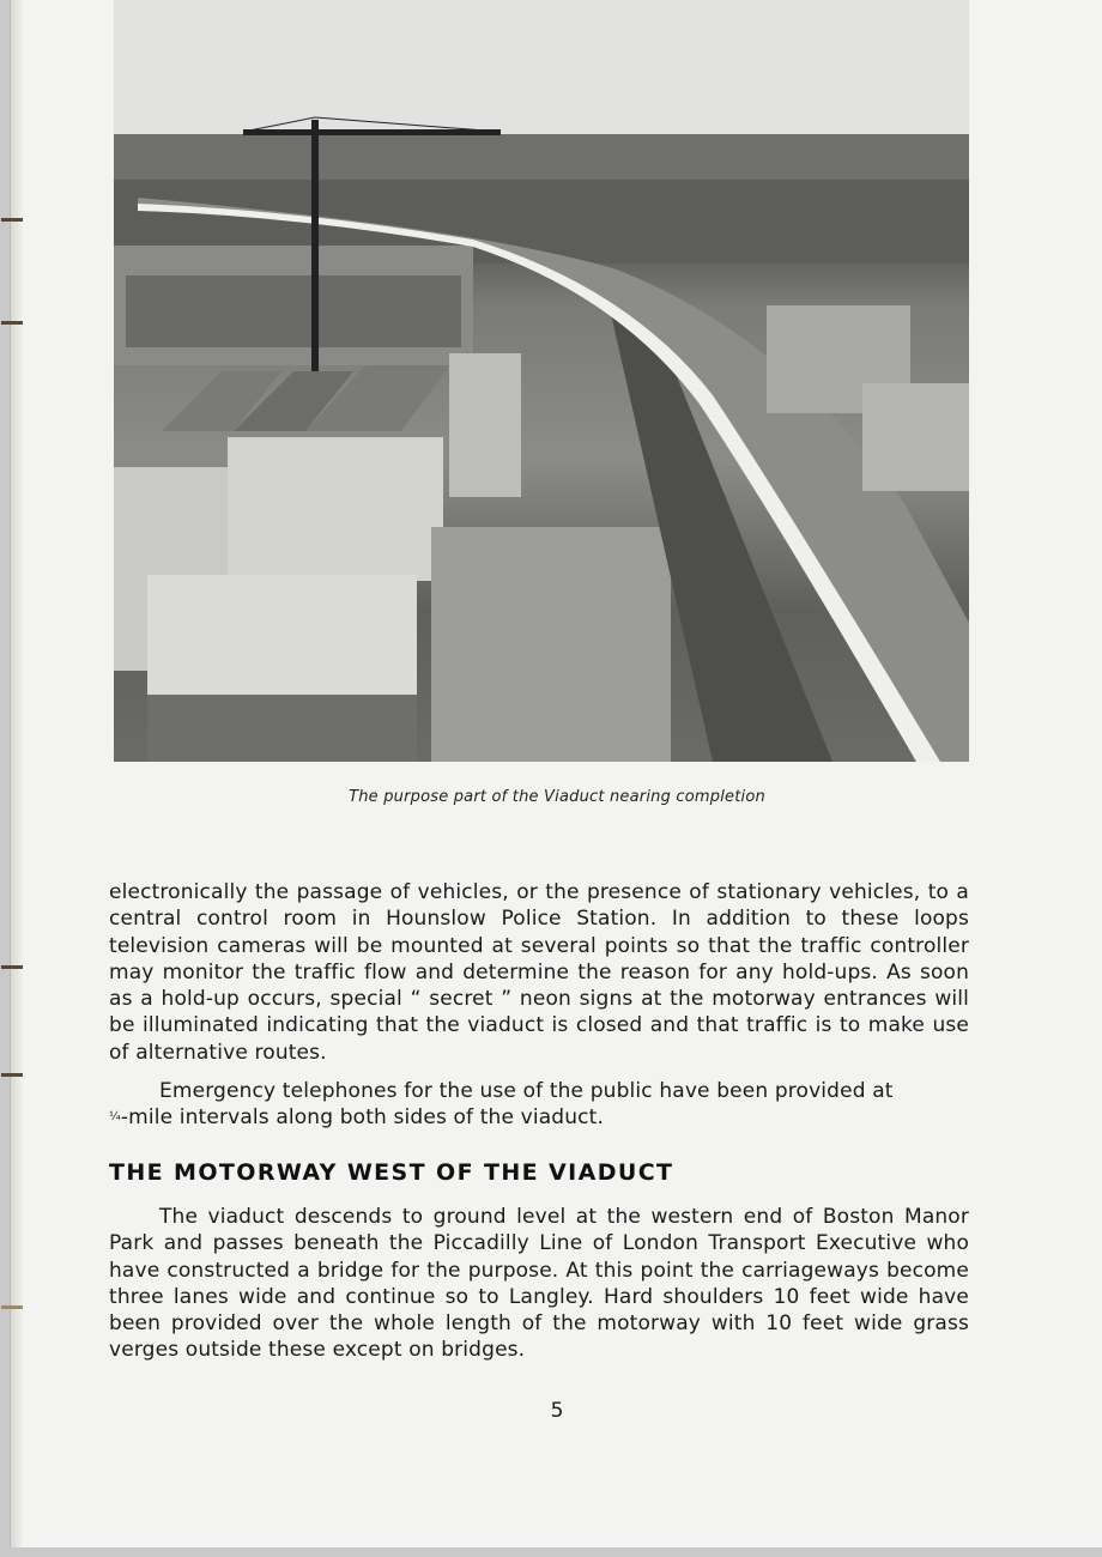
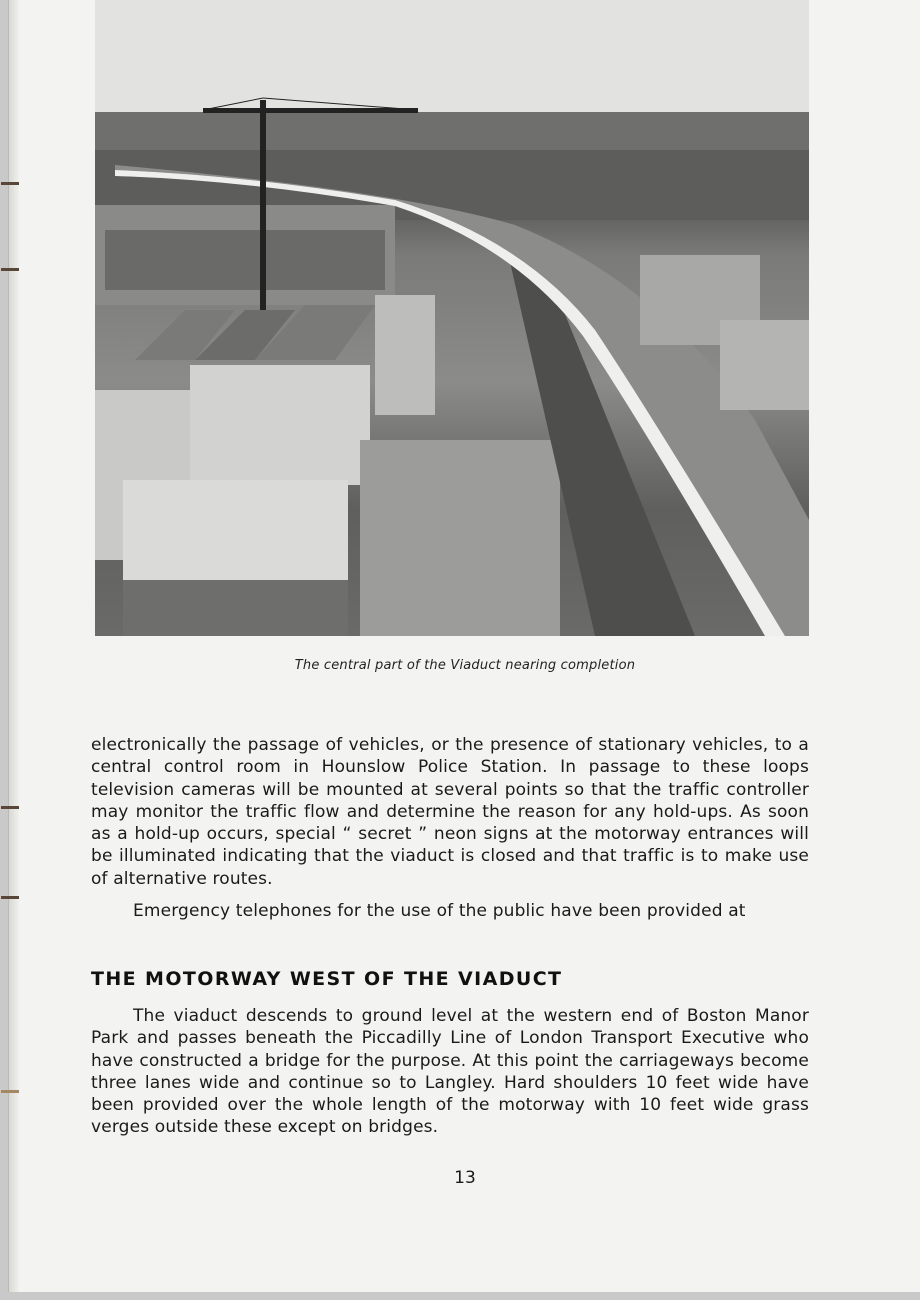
- The purpose part of the Viaduct nearing completion
+ The central part of the Viaduct nearing completion
- electronically the passage of vehicles, or the presence of stationary vehicles, to a central control room in Hounslow Police Station. In addition to these loops television cameras will be mounted at several points so that the traffic controller may monitor the traffic flow and determine the reason for any hold-ups. As soon as a hold-up occurs, special “ secret ” neon signs at the motorway entrances will be illuminated indicating that the viaduct is closed and that traffic is to make use of alternative routes.
+ electronically the passage of vehicles, or the presence of stationary vehicles, to a central control room in Hounslow Police Station. In passage to these loops television cameras will be mounted at several points so that the traffic controller may monitor the traffic flow and determine the reason for any hold-ups. As soon as a hold-up occurs, special “ secret ” neon signs at the motorway entrances will be illuminated indicating that the viaduct is closed and that traffic is to make use of alternative routes.
  Emergency telephones for the use of the public have been provided at
- ¼-mile intervals along both sides of the viaduct.
  THE MOTORWAY WEST OF THE VIADUCT
  The viaduct descends to ground level at the western end of Boston Manor Park and passes beneath the Piccadilly Line of London Transport Executive who have constructed a bridge for the purpose. At this point the carriageways become three lanes wide and continue so to Langley. Hard shoulders 10 feet wide have been provided over the whole length of the motorway with 10 feet wide grass verges outside these except on bridges.
- 5
+ 13
